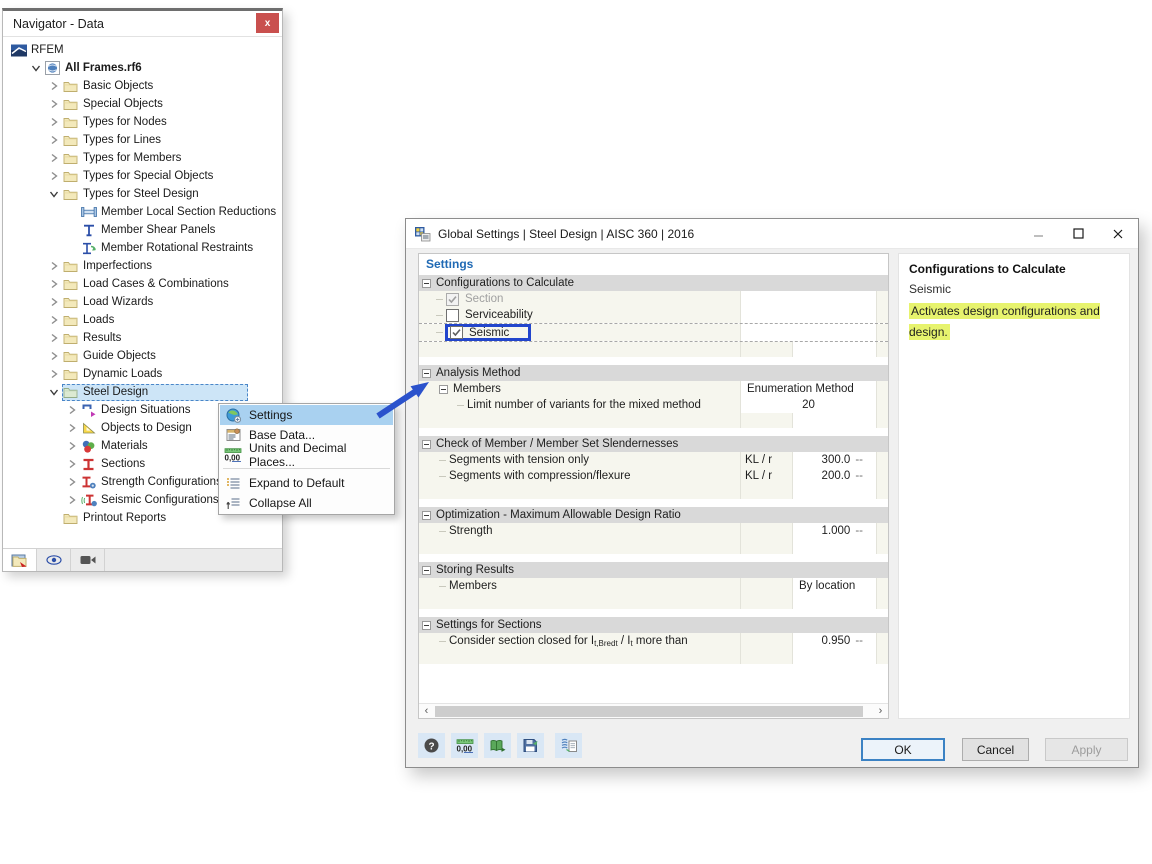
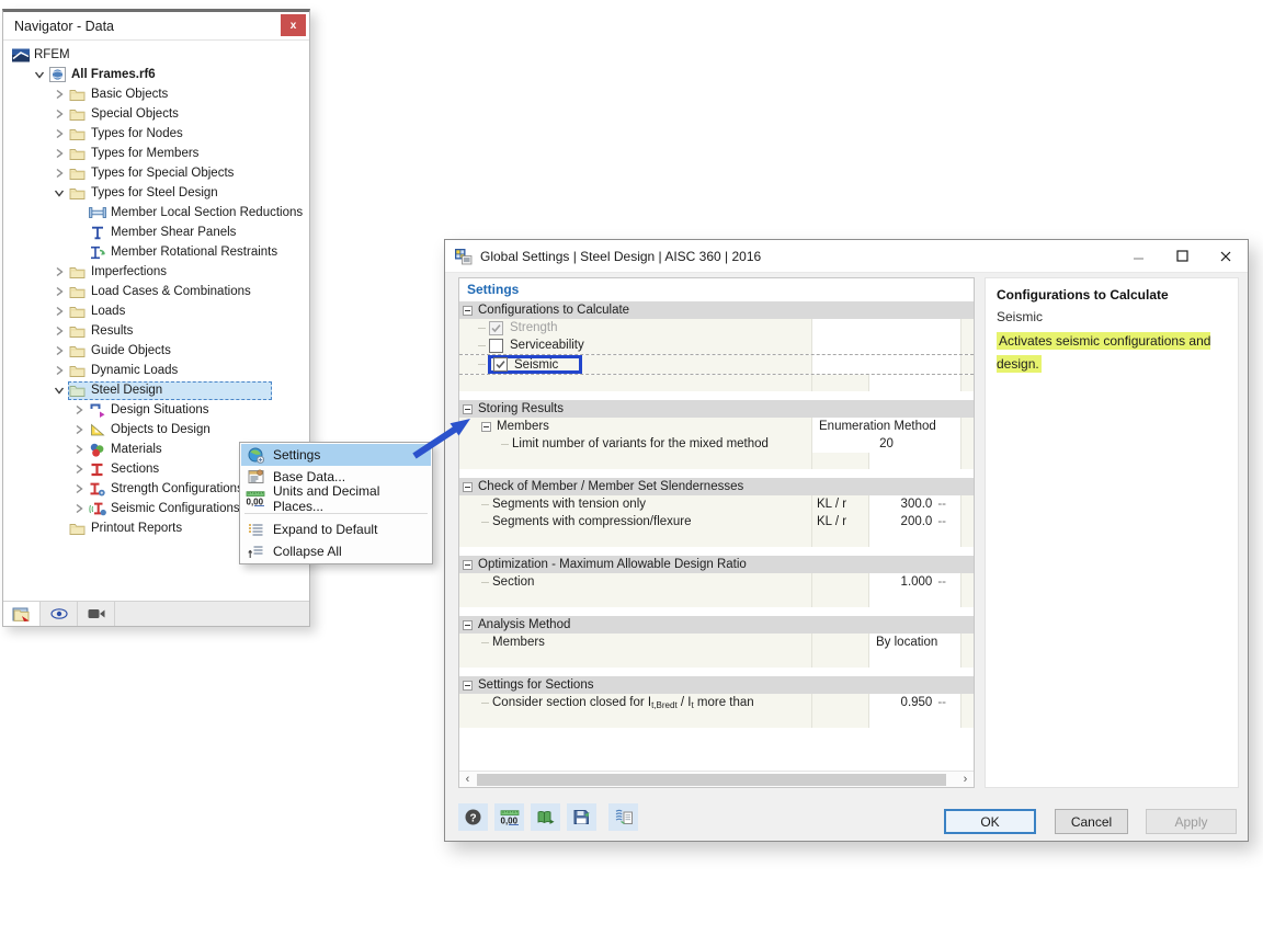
  Navigator - Data
  x
  RFEM
  All Frames.rf6
  Basic Objects
  Special Objects
  Types for Nodes
- Types for Lines
  Types for Members
  Types for Special Objects
  Types for Steel Design
  Member Local Section Reductions
  Member Shear Panels
  Member Rotational Restraints
  Imperfections
  Load Cases & Combinations
- Load Wizards
  Loads
  Results
  Guide Objects
  Dynamic Loads
  Steel Design
  Design Situations
  Objects to Design
  Materials
  Sections
  Strength Configuration
  Seismic Configurations
  Printout Reports
  Settings
  Base Data...
  0,00
  Units and Decimal Places...
  Expand to Default
  Collapse All
  Global Settings | Steel Design | AISC 360 | 2016
  Settings
  Configurations to Calculate
- Section
+ Strength
  Serviceability
  Seismic
- Analysis Method
+ Storing Results
  Members
  Enumeration Method
  Limit number of variants for the mixed method
  20
  Check of Member / Member Set Slendernesses
  Segments with tension only
  KL / r
  300.0
  --
  Segments with compression/flexure
  KL / r
  200.0
  --
  Optimization - Maximum Allowable Design Ratio
- Strength
+ Section
  1.000
  --
- Storing Results
+ Analysis Method
  Members
  By location
  Settings for Sections
  Consider section closed for It,Bredt / It more than
  0.950
  --
  ‹
  ›
  Configurations to Calculate
  Seismic
- Activates design configurations and design.
+ Activates seismic configurations and design.
  ?
  0,00
  OK
  Cancel
  Apply
